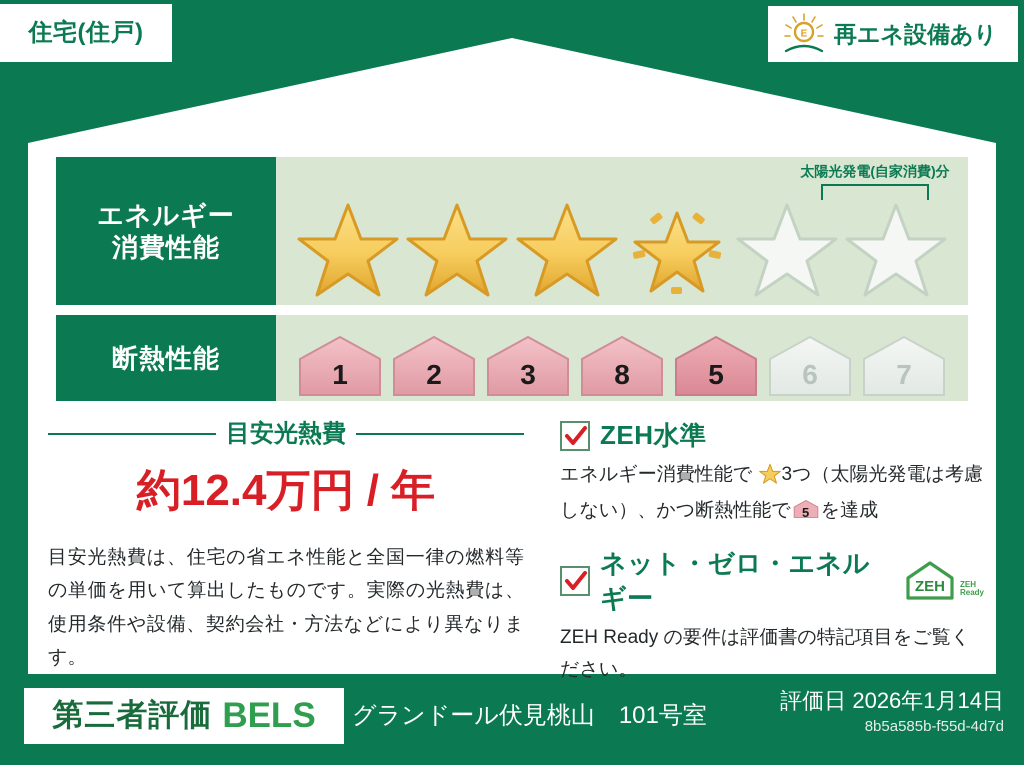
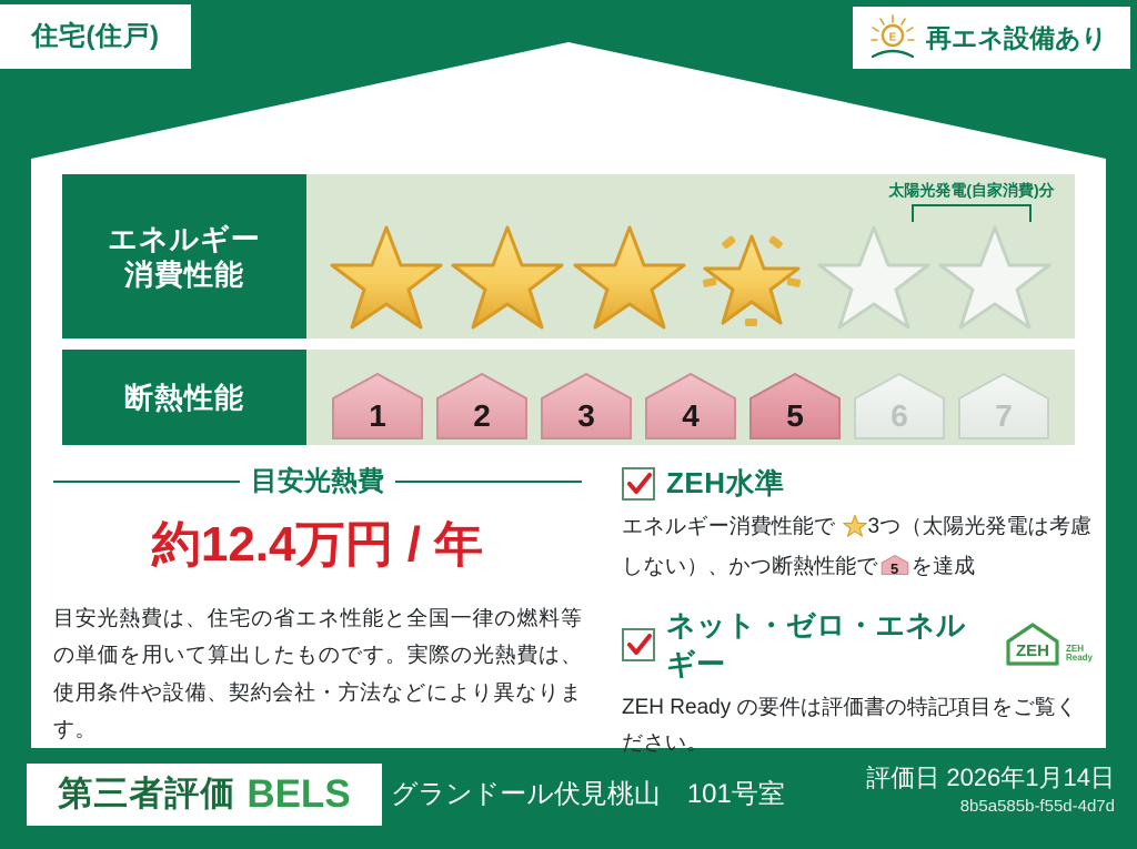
  住宅(住戸)
  E
  再エネ設備あり
  エネルギー
  消費性能
  太陽光発電(自家消費)分
  断熱性能
  1
  2
  3
- 8
+ 4
  5
  6
  7
  目安光熱費
  約12.4万円 / 年
  目安光熱費は、住宅の省エネ性能と全国一律の燃料等の単価を用いて算出したものです。実際の光熱費は、使用条件や設備、契約会社・方法などにより異なります。
  ZEH水準
  エネルギー消費性能で 3つ（太陽光発電は考慮しない）、かつ断熱性能で
  5
  を達成
  ネット・ゼロ・エネルギー
  ZEH
  ZEH
  Ready
  ZEH Ready の要件は評価書の特記項目をご覧ください。
  第三者評価
  BELS
  グランドール伏見桃山 101号室
  評価日 2026年1月14日
  8b5a585b-f55d-4d7d
